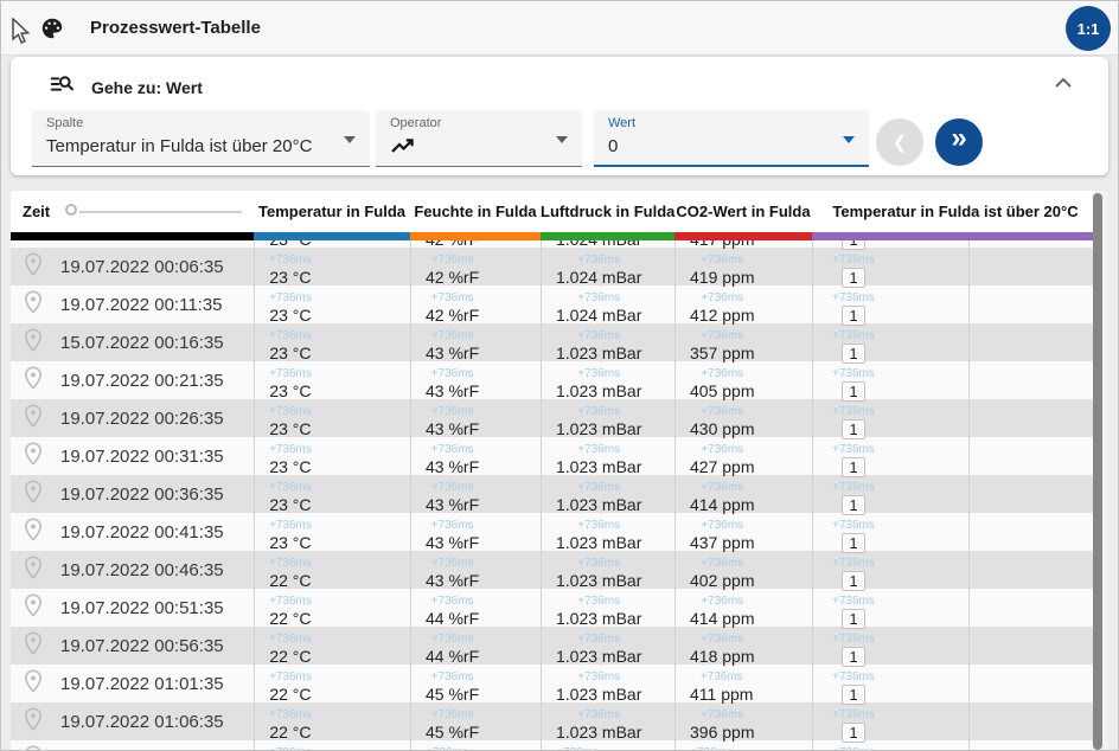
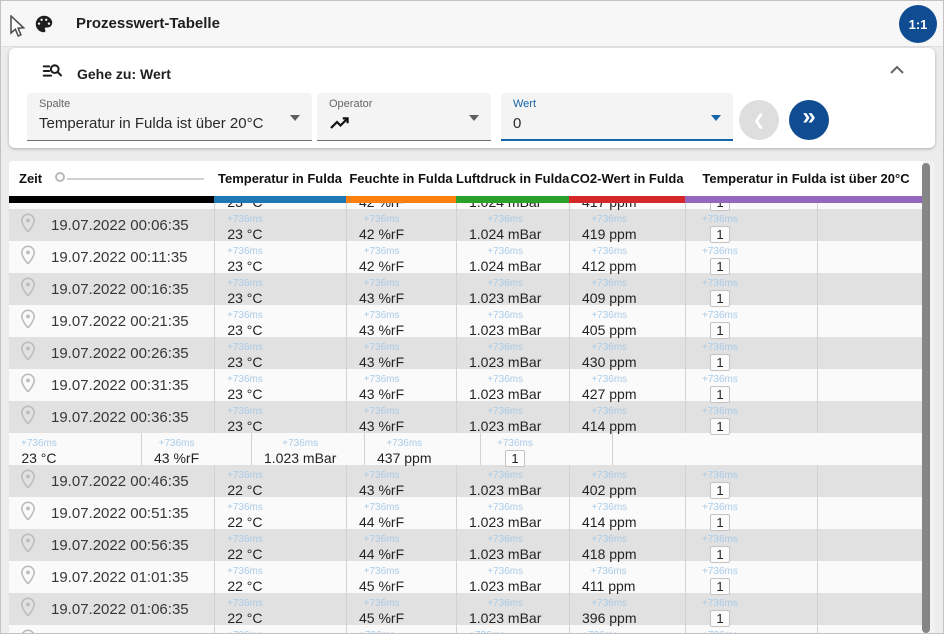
  Prozesswert-Tabelle
  1:1
  Gehe zu: Wert
  Spalte
  Temperatur in Fulda ist über 20°C
  Operator
  Wert
  0
  ❮
  »
  Zeit
  Temperatur in Fulda
  Feuchte in Fulda
  Luftdruck in Fulda
  CO2-Wert in Fulda
  Temperatur in Fulda ist über 20°C
  1
  19.07.2022 00:06:35
  +736ms
  23 °C
  +736ms
  42 %rF
  +736ms
  1.024 mBar
  +736ms
  419 ppm
  +736ms
  1
  19.07.2022 00:11:35
  +736ms
  23 °C
  +736ms
  42 %rF
  +736ms
  1.024 mBar
  +736ms
  412 ppm
  +736ms
  1
- 15.07.2022 00:16:35
+ 19.07.2022 00:16:35
  +736ms
  23 °C
  +736ms
  43 %rF
  +736ms
  1.023 mBar
  +736ms
- 357 ppm
+ 409 ppm
  +736ms
  1
  19.07.2022 00:21:35
  +736ms
  23 °C
  +736ms
  43 %rF
  +736ms
  1.023 mBar
  +736ms
  405 ppm
  +736ms
  1
  19.07.2022 00:26:35
  +736ms
  23 °C
  +736ms
  43 %rF
  +736ms
  1.023 mBar
  +736ms
  430 ppm
  +736ms
  1
  19.07.2022 00:31:35
  +736ms
  23 °C
  +736ms
  43 %rF
  +736ms
  1.023 mBar
  +736ms
  427 ppm
  +736ms
  1
  19.07.2022 00:36:35
  +736ms
  23 °C
  +736ms
  43 %rF
  +736ms
  1.023 mBar
  +736ms
  414 ppm
  +736ms
  1
- 19.07.2022 00:41:35
  +736ms
  23 °C
  +736ms
  43 %rF
  +736ms
  1.023 mBar
  +736ms
  437 ppm
  +736ms
  1
  19.07.2022 00:46:35
  +736ms
  22 °C
  +736ms
  43 %rF
  +736ms
  1.023 mBar
  +736ms
  402 ppm
  +736ms
  1
  19.07.2022 00:51:35
  +736ms
  22 °C
  +736ms
  44 %rF
  +736ms
  1.023 mBar
  +736ms
  414 ppm
  +736ms
  1
  19.07.2022 00:56:35
  +736ms
  22 °C
  +736ms
  44 %rF
  +736ms
  1.023 mBar
  +736ms
  418 ppm
  +736ms
  1
  19.07.2022 01:01:35
  +736ms
  22 °C
  +736ms
  45 %rF
  +736ms
  1.023 mBar
  +736ms
  411 ppm
  +736ms
  1
  19.07.2022 01:06:35
  +736ms
  22 °C
  +736ms
  45 %rF
  +736ms
  1.023 mBar
  +736ms
  396 ppm
  +736ms
  1
